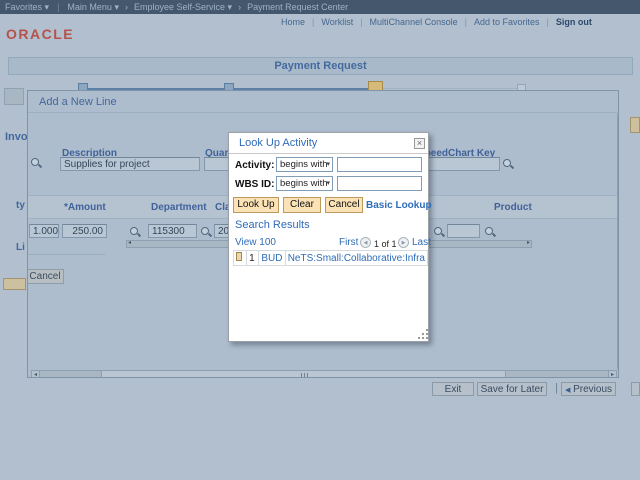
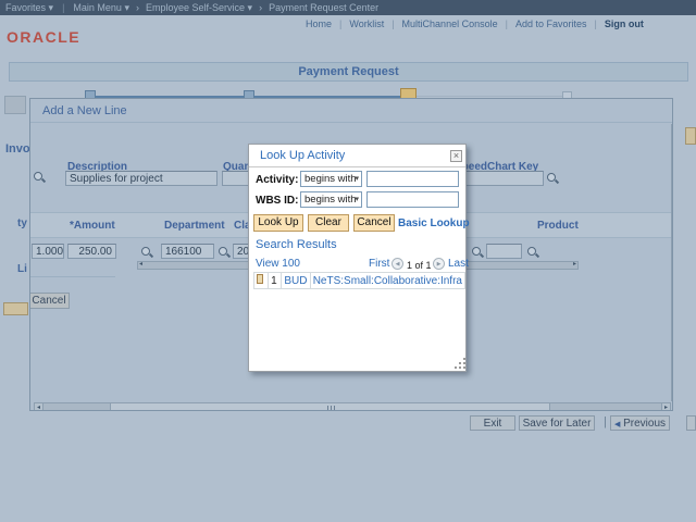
  Favorites ▾
  Main Menu ▾
  ›
  Employee Self-Service ▾
  ›
  Payment Request Center
  Home
  Worklist
  MultiChannel Console
  Add to Favorites
  Sign out
  ORACLE
  Payment Request
  Invo
  ty
  Li
  Exit
  Save for Later
  |
  Previous
  Add a New Line
  Description
  Supplies for project
  eedChart Key
  *Amount
  Department
  Product
  1.000
  250.00
- 115300
+ 166100
  20
  Cancel
  Look Up Activity
  ×
  Activity:
  begins with
  WBS ID:
  begins with
  Look Up
  Clear
  Cancel
  Basic Lookup
  Search Results
  View 100
  First
  1 of 1
  Last
  	1	BUD	NeTS:Small:Collaborative:Infra
